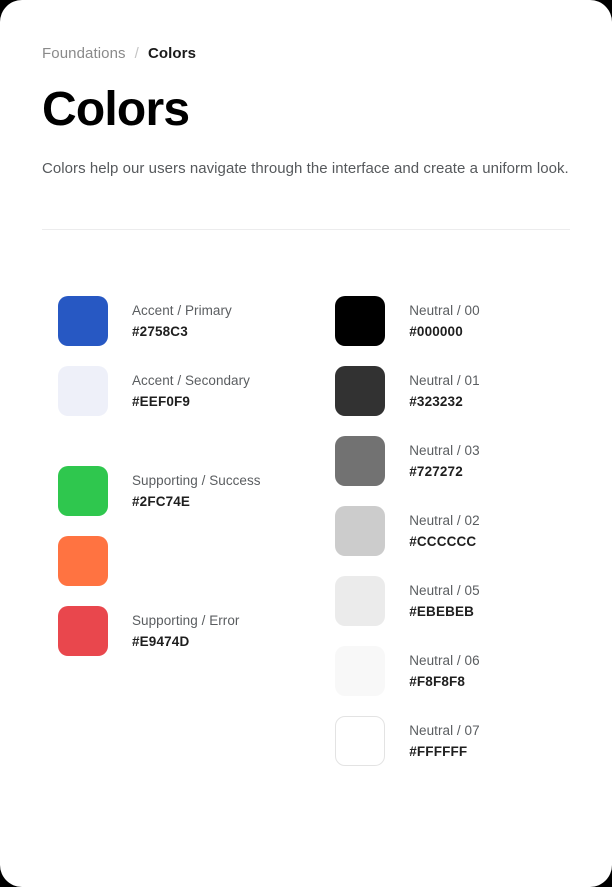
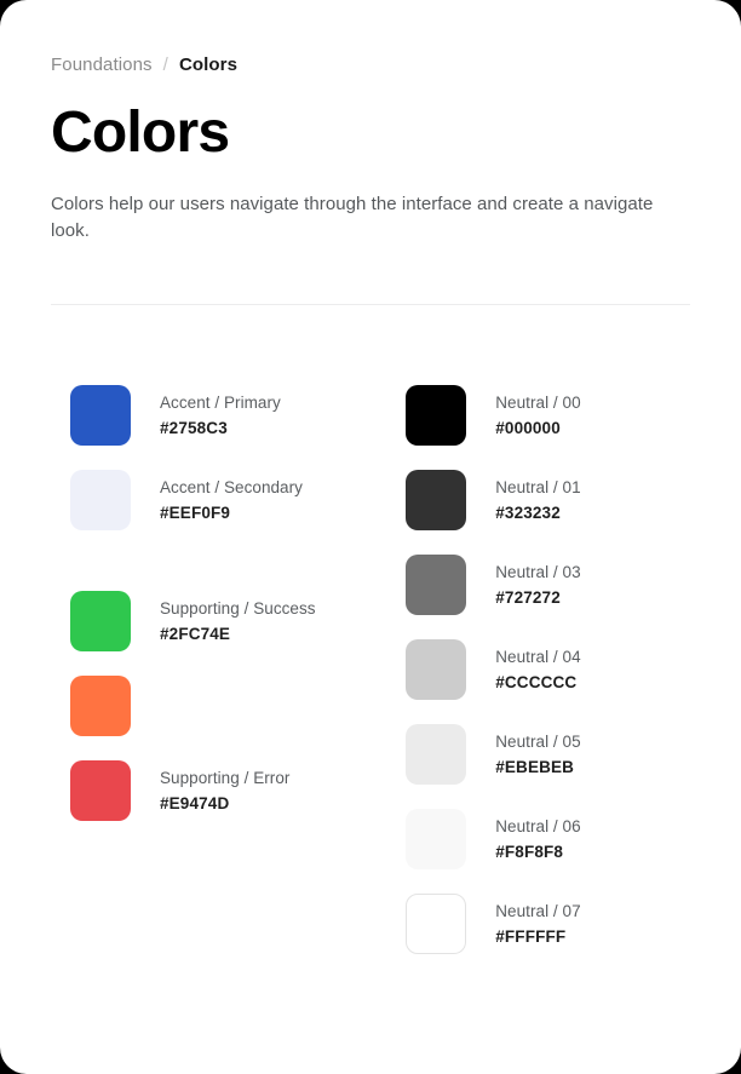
  Foundations
  /
  Colors
  Colors
- Colors help our users navigate through the interface and create a uniform look.
+ Colors help our users navigate through the interface and create a navigate look.
  Accent / Primary
  #2758C3
  Accent / Secondary
  #EEF0F9
  Supporting / Success
  #2FC74E
  Supporting / Error
  #E9474D
  Neutral / 00
  #000000
  Neutral / 01
  #323232
  Neutral / 03
  #727272
- Neutral / 02
+ Neutral / 04
  #CCCCCC
  Neutral / 05
  #EBEBEB
  Neutral / 06
  #F8F8F8
  Neutral / 07
  #FFFFFF
